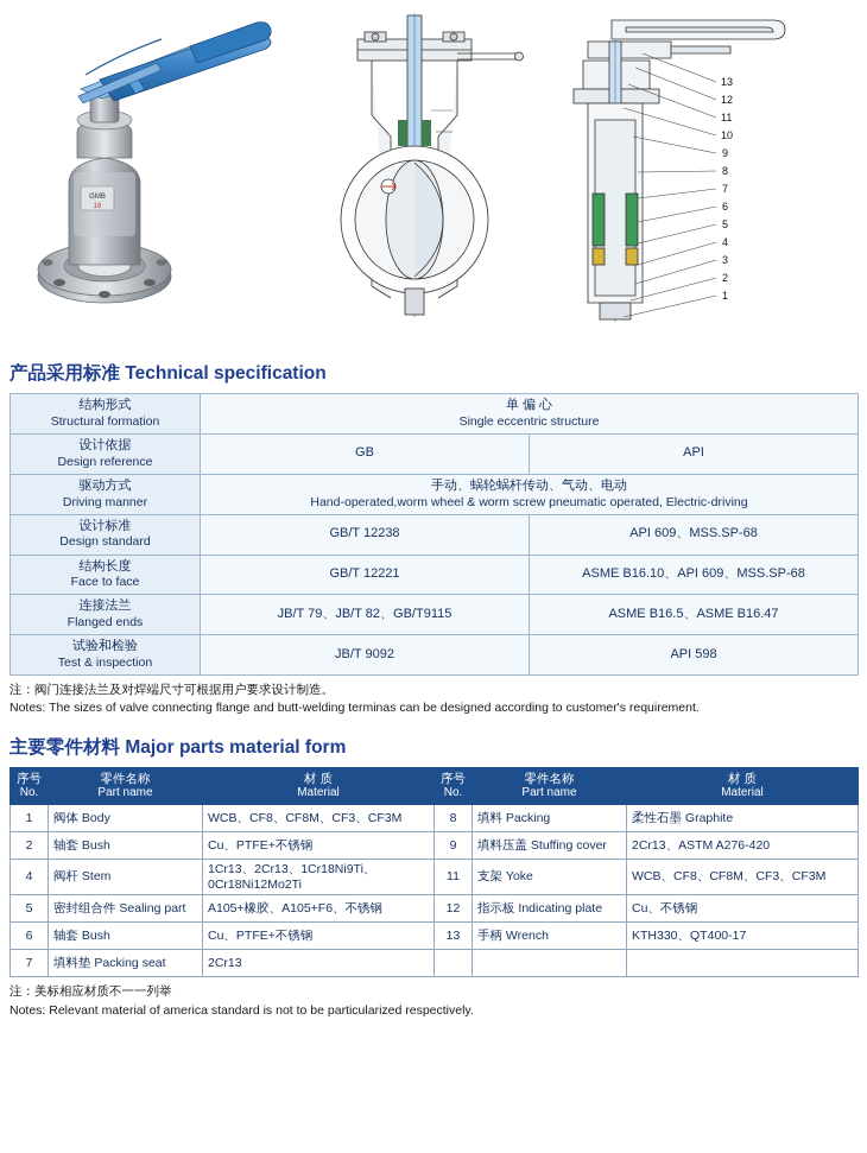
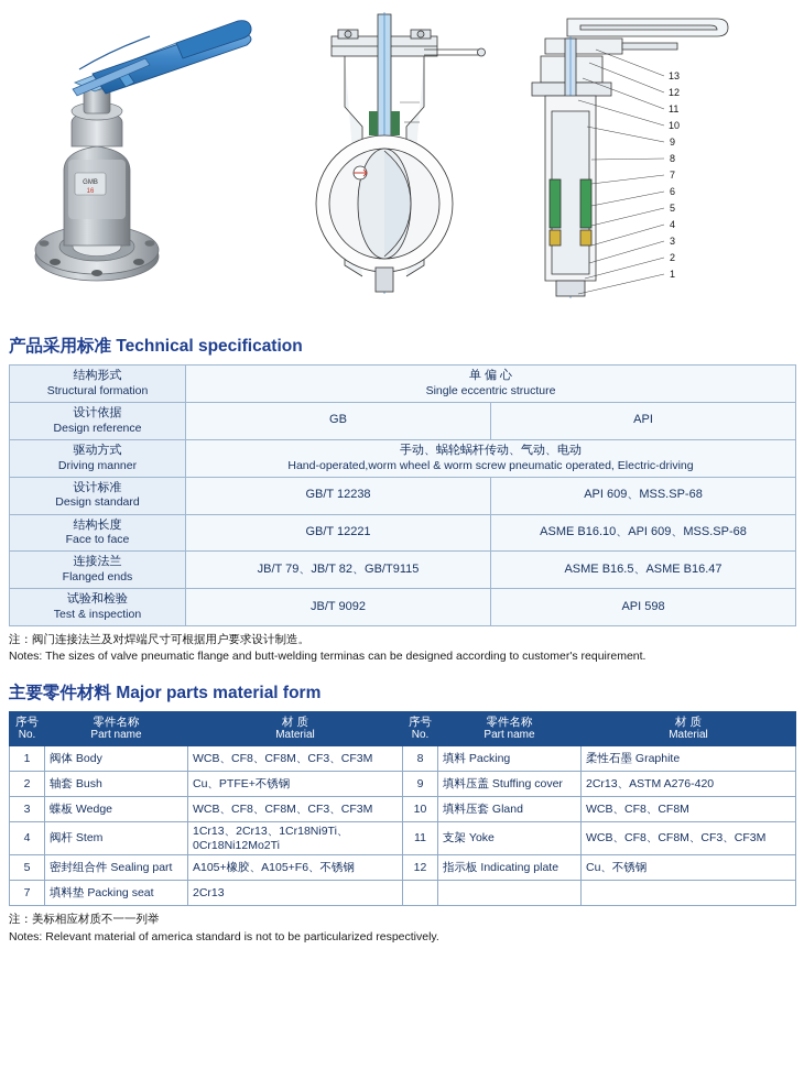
  13
  12
  11
  10
  9
  8
  7
  6
  5
  4
  3
  2
  1
  产品采用标准 Technical specification
  结构形式 Structural formation	单 偏 心 Single eccentric structure
  设计依据 Design reference	GB	API
  驱动方式 Driving manner	手动、蜗轮蜗杆传动、气动、电动 Hand-operated,worm wheel & worm screw pneumatic operated, Electric-driving
  设计标准 Design standard	GB/T 12238	API 609、MSS.SP-68
  结构长度 Face to face	GB/T 12221	ASME B16.10、API 609、MSS.SP-68
  连接法兰 Flanged ends	JB/T 79、JB/T 82、GB/T9115	ASME B16.5、ASME B16.47
  试验和检验 Test & inspection	JB/T 9092	API 598
  注：阀门连接法兰及对焊端尺寸可根据用户要求设计制造。
- Notes: The sizes of valve connecting flange and butt-welding terminas can be designed according to customer's requirement.
+ Notes: The sizes of valve pneumatic flange and butt-welding terminas can be designed according to customer's requirement.
  主要零件材料 Major parts material form
  序号 No.	零件名称 Part name	材 质 Material	序号 No.	零件名称 Part name	材 质 Material
  1	阀体 Body	WCB、CF8、CF8M、CF3、CF3M	8	填料 Packing	柔性石墨 Graphite
  2	轴套 Bush	Cu、PTFE+不锈钢	9	填料压盖 Stuffing cover	2Cr13、ASTM A276-420
+ 3	蝶板 Wedge	WCB、CF8、CF8M、CF3、CF3M	10	填料压套 Gland	WCB、CF8、CF8M
  4	阀杆 Stem	1Cr13、2Cr13、1Cr18Ni9Ti、0Cr18Ni12Mo2Ti	11	支架 Yoke	WCB、CF8、CF8M、CF3、CF3M
  5	密封组合件 Sealing part	A105+橡胶、A105+F6、不锈钢	12	指示板 Indicating plate	Cu、不锈钢
- 6	轴套 Bush	Cu、PTFE+不锈钢	13	手柄 Wrench	KTH330、QT400-17
  7	填料垫 Packing seat	2Cr13
  注：美标相应材质不一一列举
  Notes: Relevant material of america standard is not to be particularized respectively.
